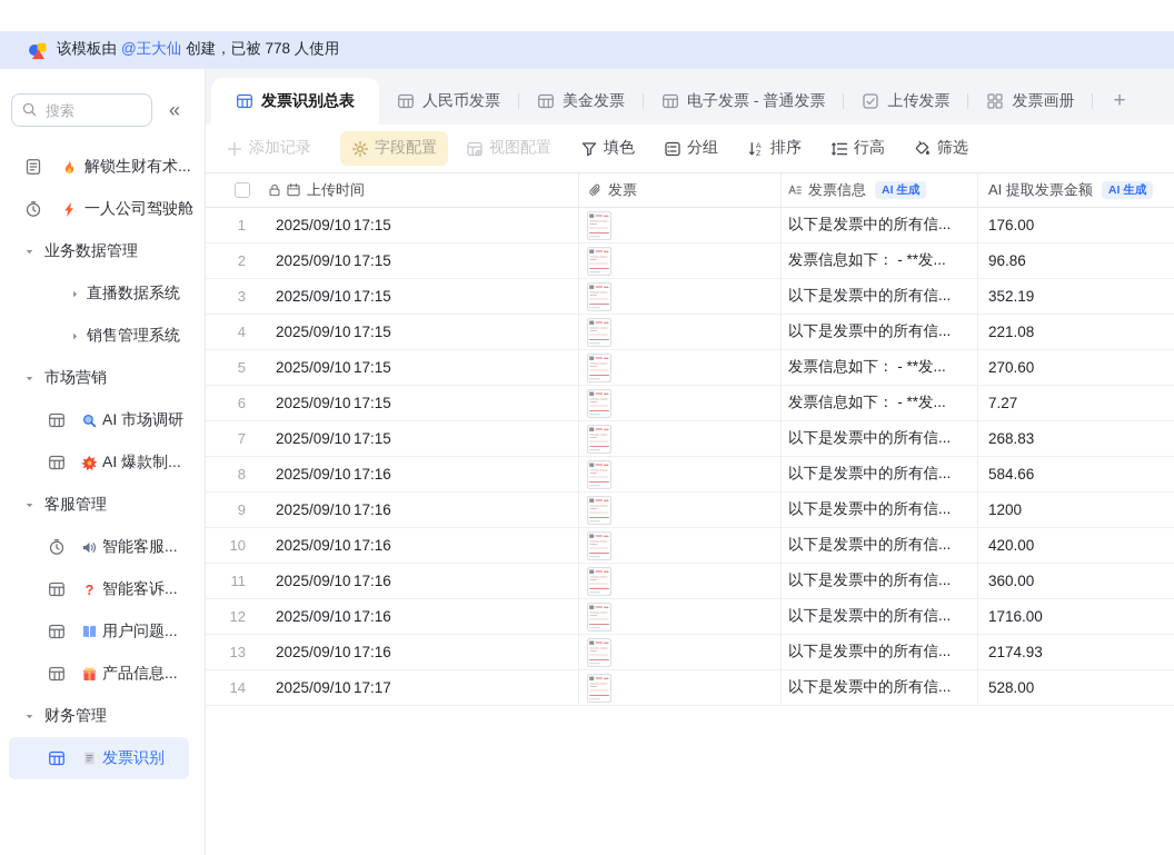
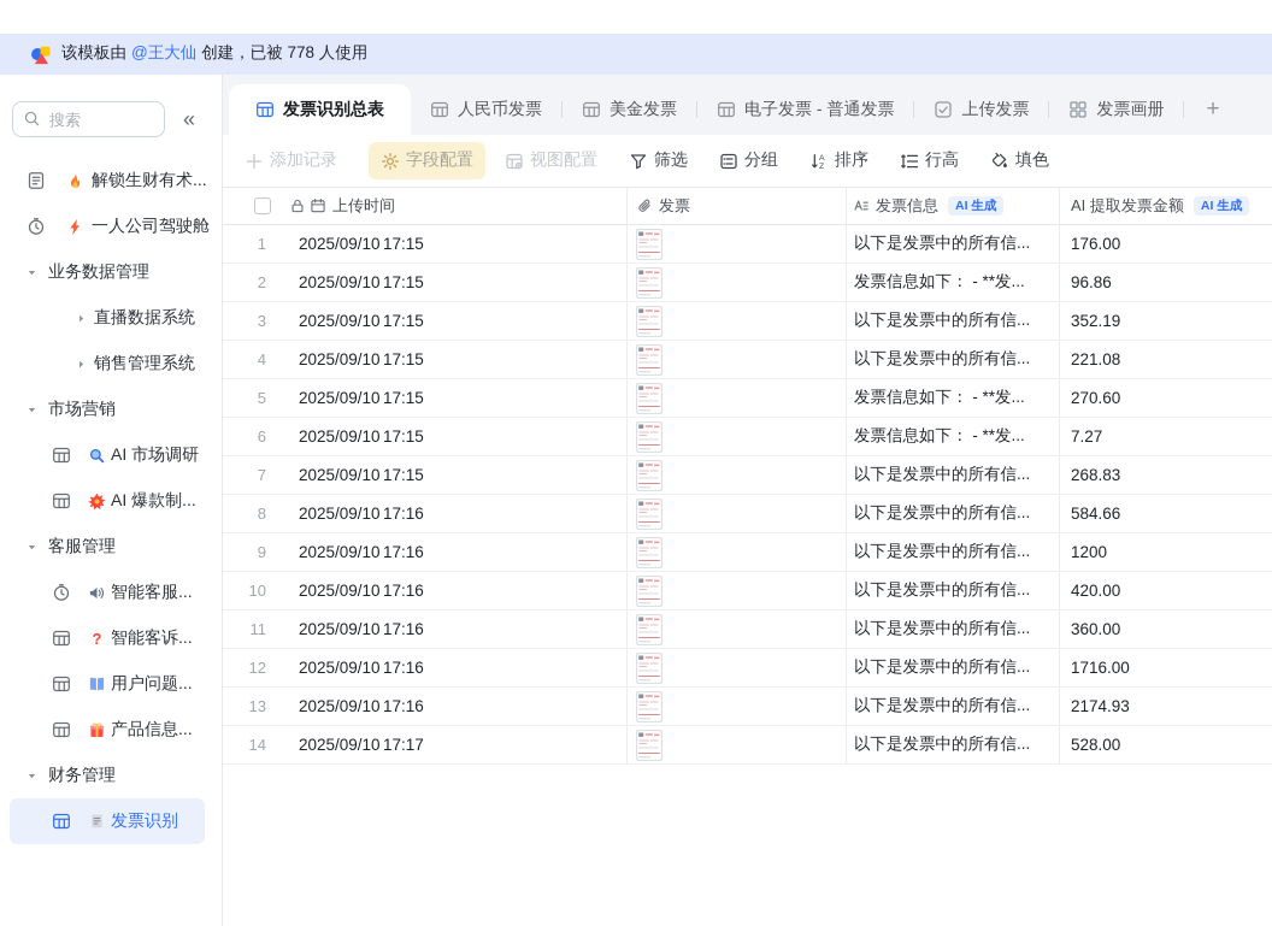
  该模板由
  @王大仙
  创建，已被 778 人使用
  搜索
  «
  解锁生财有术...
  一人公司驾驶舱
  业务数据管理
  直播数据系统
  销售管理系统
  市场营销
  AI 市场调研
  AI 爆款制...
  客服管理
  智能客服...
  ?
  智能客诉...
  用户问题...
  产品信息...
  财务管理
  发票识别
  发票识别总表
  人民币发票
  美金发票
  电子发票 - 普通发票
  上传发票
  发票画册
  +
  添加记录
  字段配置
  视图配置
- 填色
+ 筛选
  分组
  排序
  行高
- 筛选
+ 填色
  上传时间
  发票
  发票信息
  AI 生成
  AI 提取发票金额
  AI 生成
  1
  2025/09/10
  17:15
  以下是发票中的所有信...
  176.00
  2
  2025/09/10
  17:15
  发票信息如下： - **发...
  96.86
  3
  2025/09/10
  17:15
  以下是发票中的所有信...
  352.19
  4
  2025/09/10
  17:15
  以下是发票中的所有信...
  221.08
  5
  2025/09/10
  17:15
  发票信息如下： - **发...
  270.60
  6
  2025/09/10
  17:15
  发票信息如下： - **发...
  7.27
  7
  2025/09/10
  17:15
  以下是发票中的所有信...
  268.83
  8
  2025/09/10
  17:16
  以下是发票中的所有信...
  584.66
  9
  2025/09/10
  17:16
  以下是发票中的所有信...
  1200
  10
  2025/09/10
  17:16
  以下是发票中的所有信...
  420.00
  11
  2025/09/10
  17:16
  以下是发票中的所有信...
  360.00
  12
  2025/09/10
  17:16
  以下是发票中的所有信...
  1716.00
  13
  2025/09/10
  17:16
  以下是发票中的所有信...
  2174.93
  14
  2025/09/10
  17:17
  以下是发票中的所有信...
  528.00
